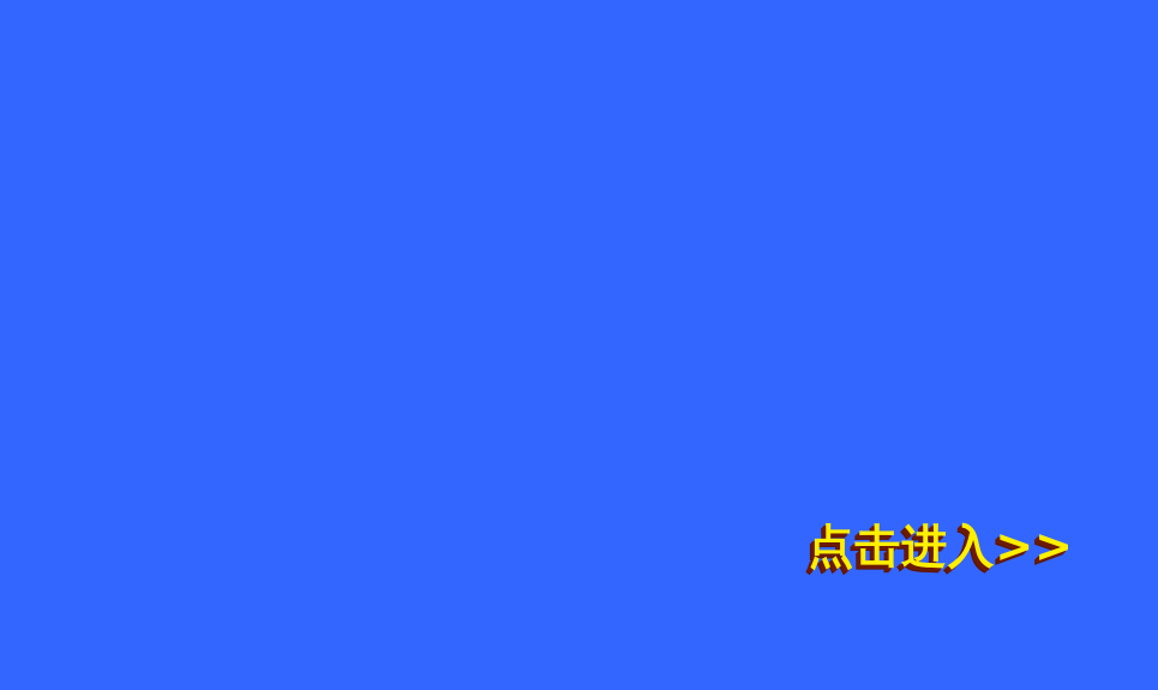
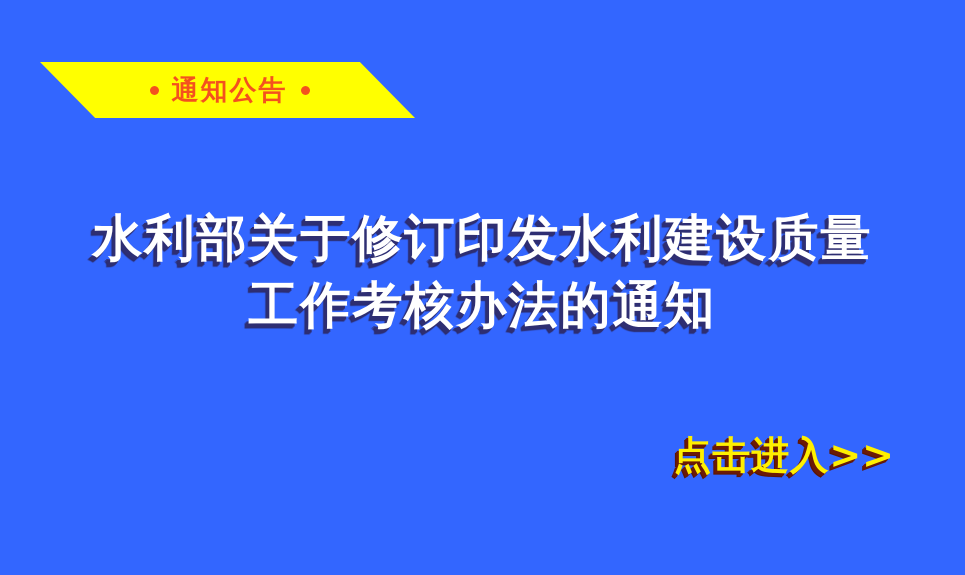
+ 通知公告
+ 水利部关于修订印发水利建设质量
+ 工作考核办法的通知
  点击进入>>
